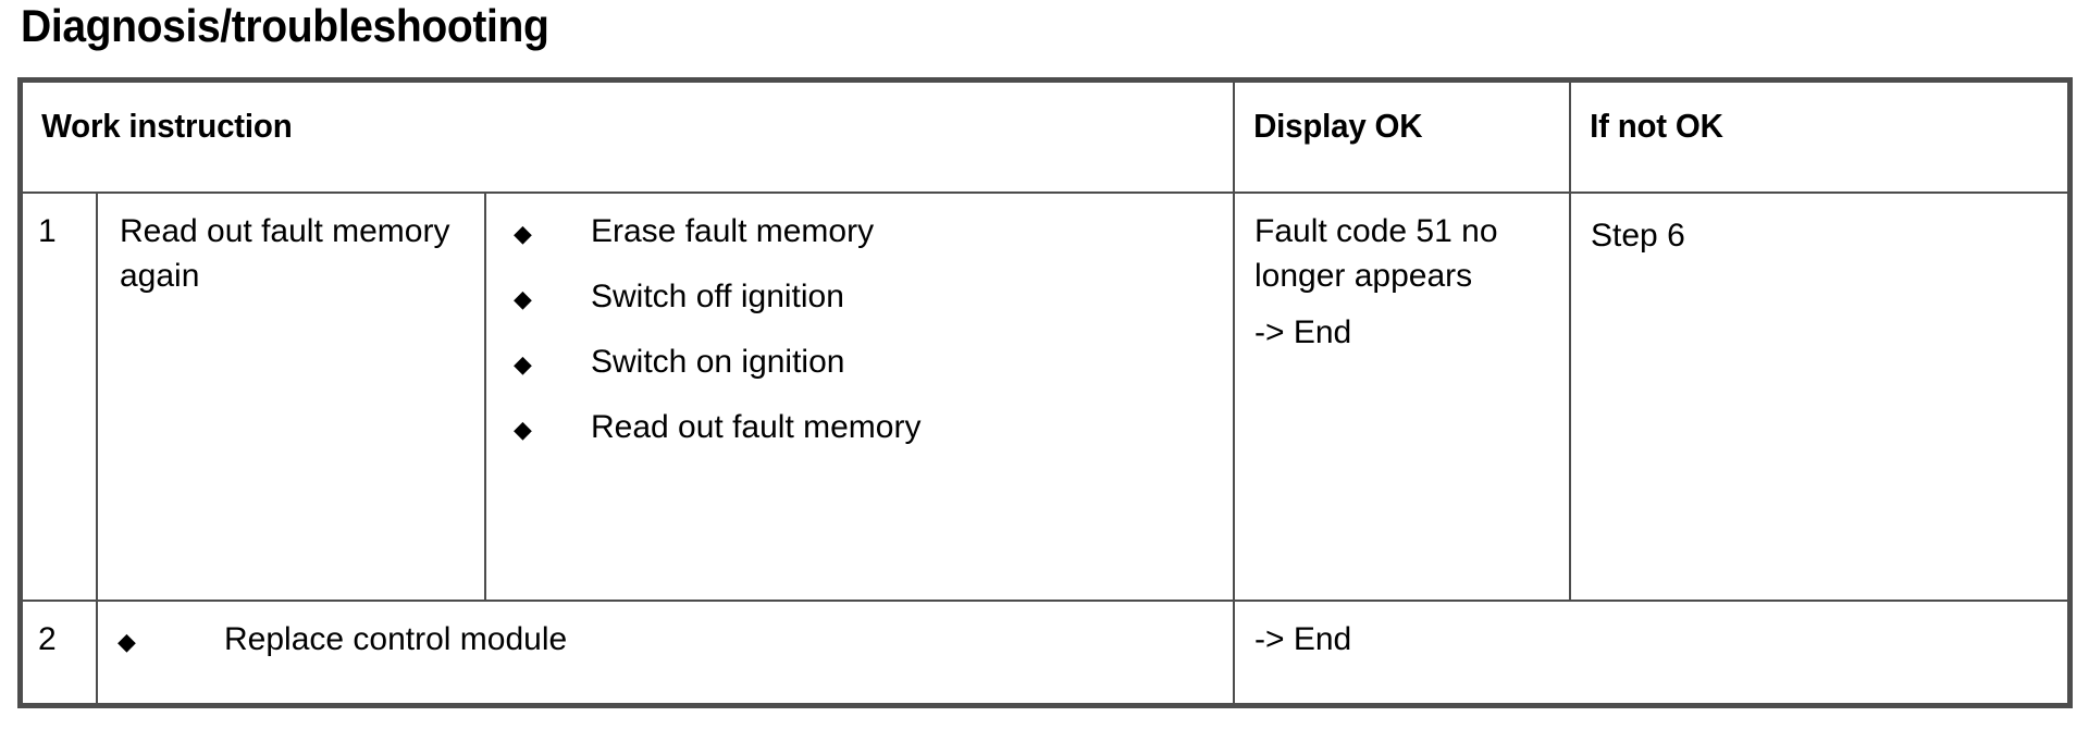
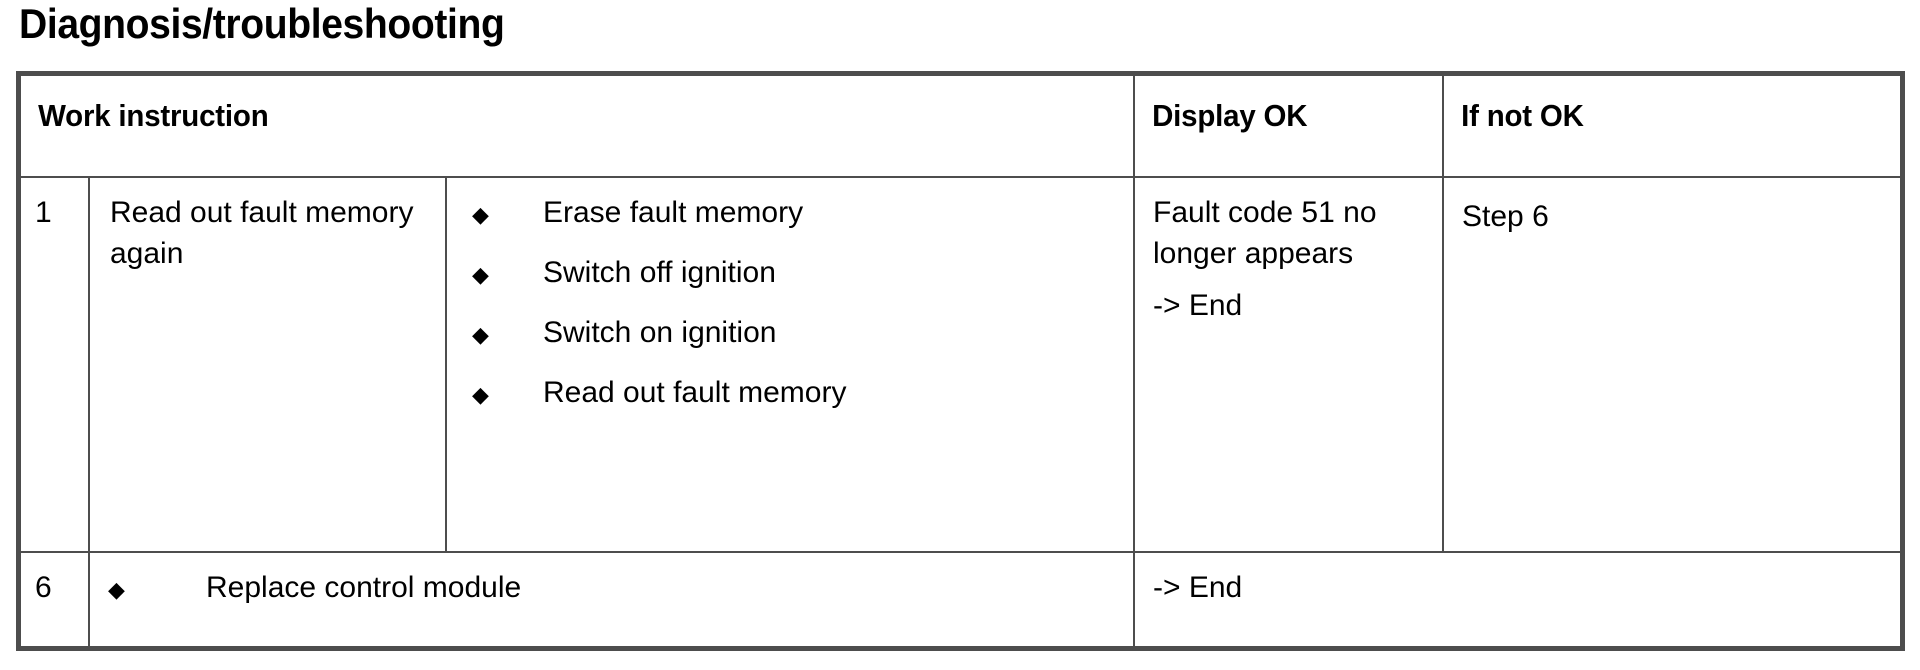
  Diagnosis/troubleshooting
  Work instruction	Display OK	If not OK
  1	Read out fault memory again	◆ Erase fault memory ◆ Switch off ignition ◆ Switch on ignition ◆ Read out fault memory	Fault code 51 no longer appears -> End	Step 6
- 2	◆ Replace control module	-> End
+ 6	◆ Replace control module	-> End
